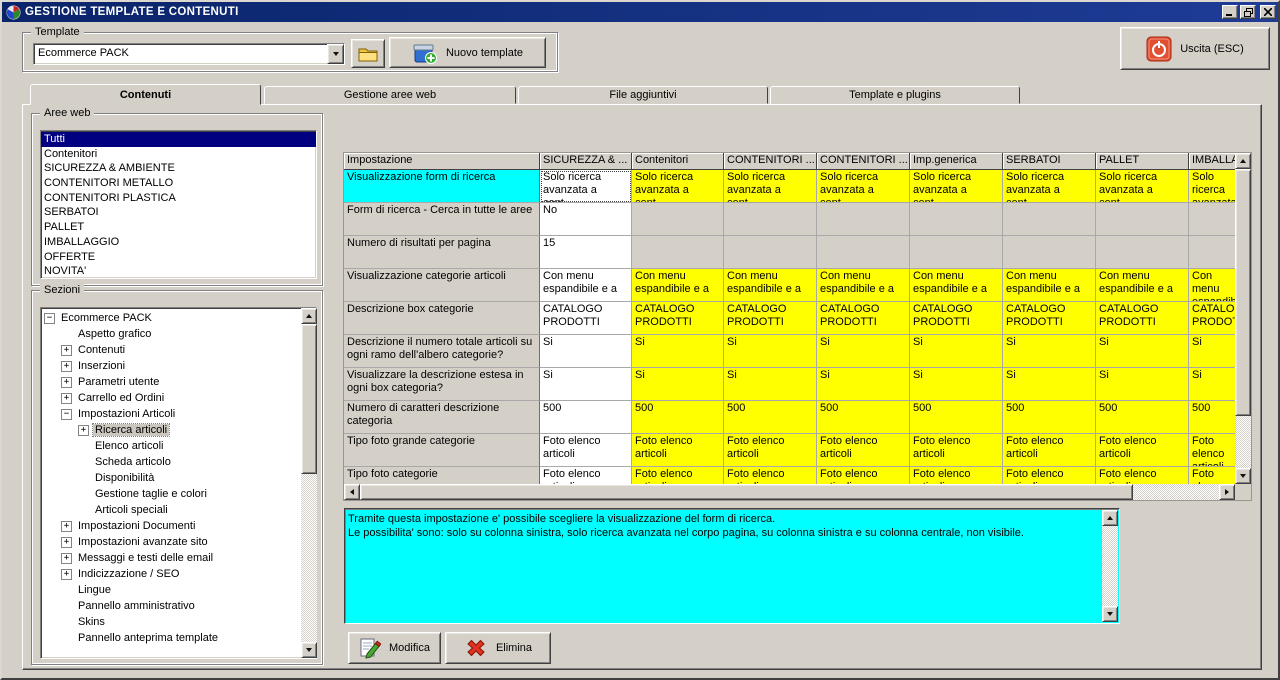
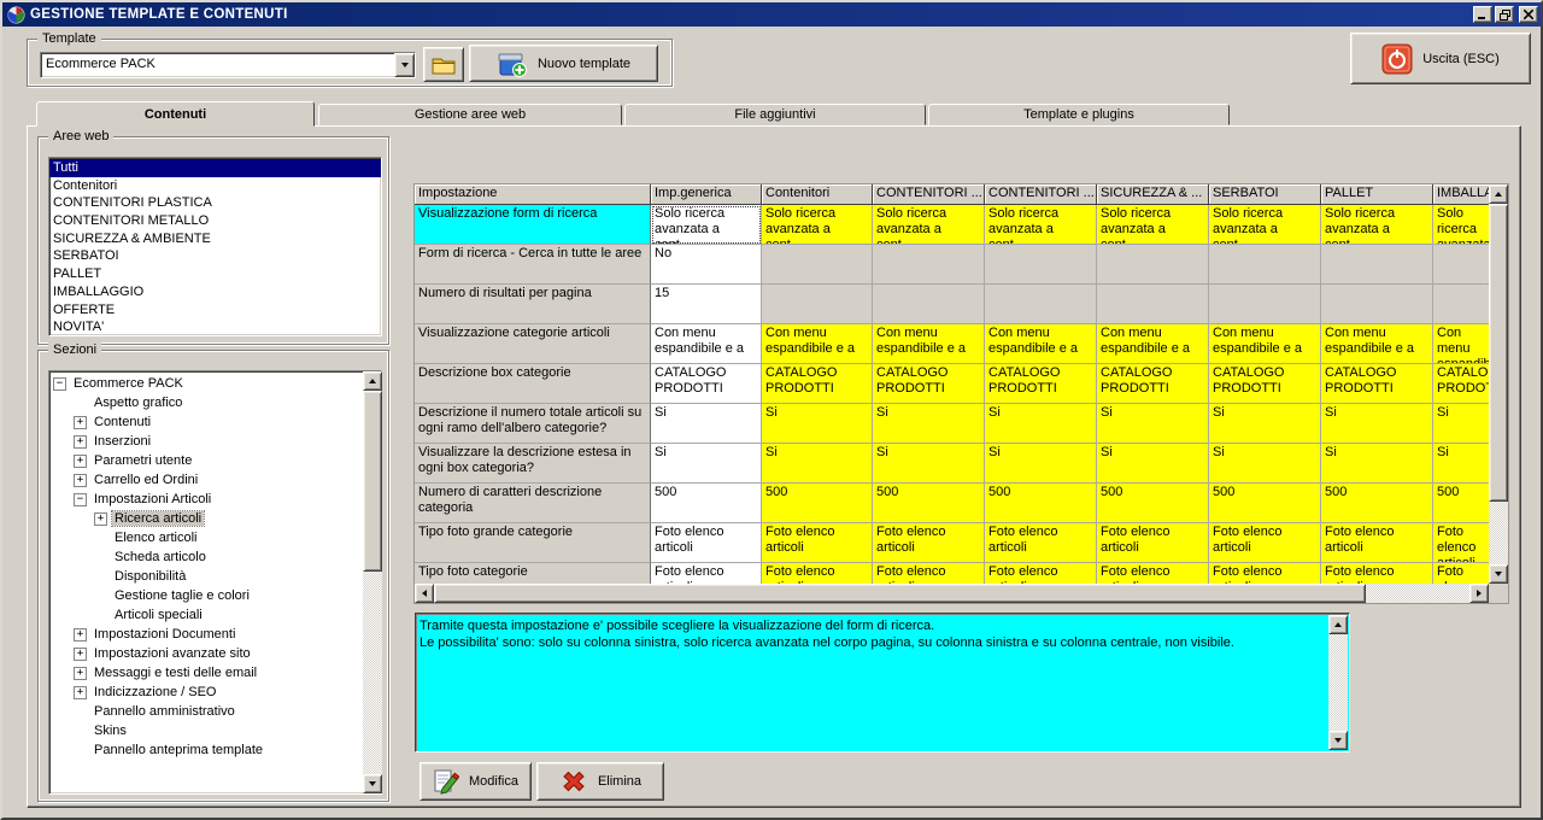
  GESTIONE TEMPLATE E CONTENUTI
  Template
  Ecommerce PACK
  Nuovo template
  Uscita (ESC)
  Contenuti
  Gestione aree web
  File aggiuntivi
  Template e plugins
  Aree web
  Tutti
  Contenitori
- SICUREZZA & AMBIENTE
+ CONTENITORI PLASTICA
  CONTENITORI METALLO
- CONTENITORI PLASTICA
+ SICUREZZA & AMBIENTE
  SERBATOI
  PALLET
  IMBALLAGGIO
  OFFERTE
  NOVITA'
  Sezioni
  −
  Ecommerce PACK
  Aspetto grafico
  +
  Contenuti
  +
  Inserzioni
  +
  Parametri utente
  +
  Carrello ed Ordini
  −
  Impostazioni Articoli
  +
  Ricerca articoli
  Elenco articoli
  Scheda articolo
  Disponibilità
  Gestione taglie e colori
  Articoli speciali
  +
  Impostazioni Documenti
  +
  Impostazioni avanzate sito
  +
  Messaggi e testi delle email
  +
  Indicizzazione / SEO
- Lingue
  Pannello amministrativo
  Skins
  Pannello anteprima template
  Impostazione
- SICUREZZA & ...
+ Imp.generica
  Contenitori
  CONTENITORI ...
  CONTENITORI ...
- Imp.generica
+ SICUREZZA & ...
  SERBATOI
  PALLET
  IMBALL
  Visualizzazione form di ricerca
  Solo ricerca avanzata a
  Solo ricerca avanzata a
  Solo ricerca avanzata a
  Solo ricerca avanzata a
  Solo ricerca avanzata a
  Solo ricerca avanzata a
  Solo ricerca avanzata a
  Form di ricerca - Cerca in tutte le aree
  No
  Numero di risultati per pagina
  15
  Visualizzazione categorie articoli
  Con menu espandibile e a
  Con menu espandibile e a
  Con menu espandibile e a
  Con menu espandibile e a
  Con menu espandibile e a
  Con menu espandibile e a
  Con menu espandibile e a
  Descrizione box categorie
  CATALOGO PRODOTTI
  CATALOGO PRODOTTI
  CATALOGO PRODOTTI
  CATALOGO PRODOTTI
  CATALOGO PRODOTTI
  CATALOGO PRODOTTI
  CATALOGO PRODOTTI
  Descrizione il numero totale articoli su ogni ramo dell'albero categorie?
  Si
  Si
  Si
  Si
  Si
  Si
  Si
  Si
  Visualizzare la descrizione estesa in ogni box categoria?
  Si
  Si
  Si
  Si
  Si
  Si
  Si
  Si
  Numero di caratteri descrizione categoria
  500
  500
  500
  500
  500
  500
  500
  500
  Tipo foto grande categorie
  Foto elenco articoli
  Foto elenco articoli
  Foto elenco articoli
  Foto elenco articoli
  Foto elenco articoli
  Foto elenco articoli
  Foto elenco articoli
  Tipo foto categorie
  Tramite questa impostazione e' possibile scegliere la visualizzazione del form di ricerca.
  Le possibilita' sono: solo su colonna sinistra, solo ricerca avanzata nel corpo pagina, su colonna sinistra e su colonna centrale, non visibile.
  Modifica
  Elimina
